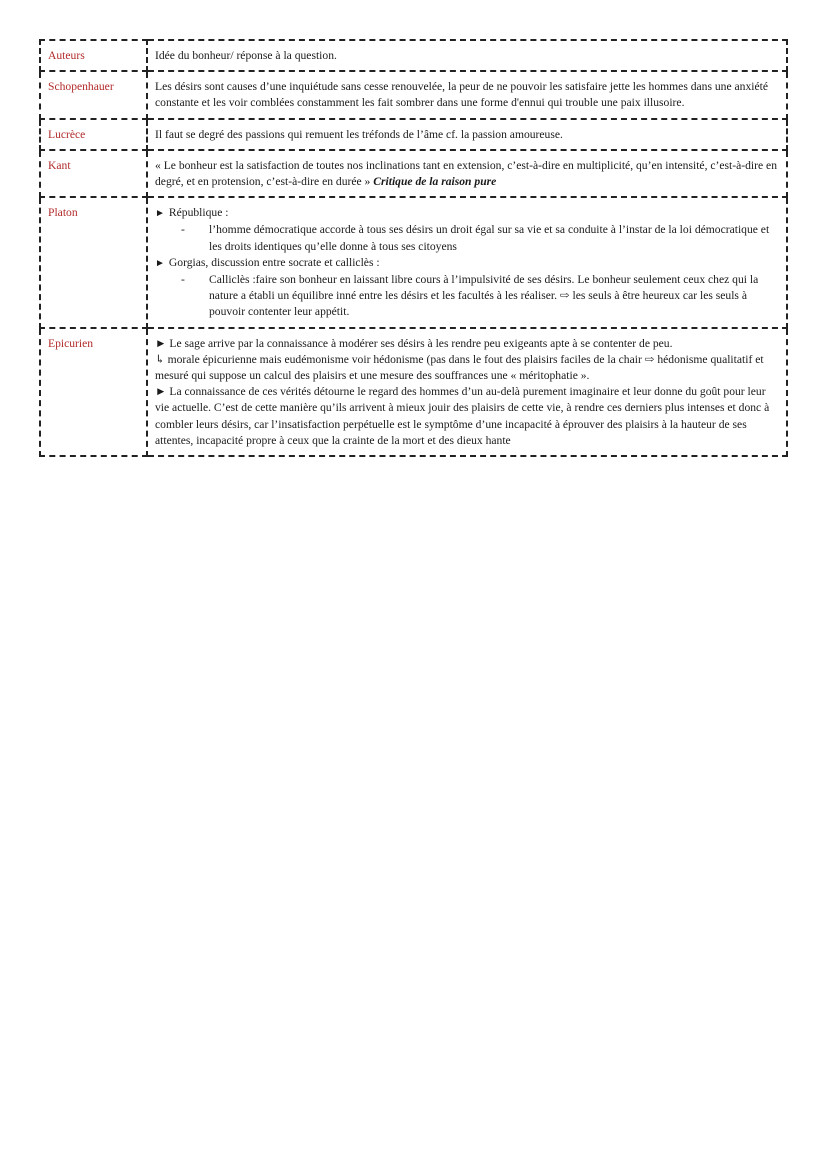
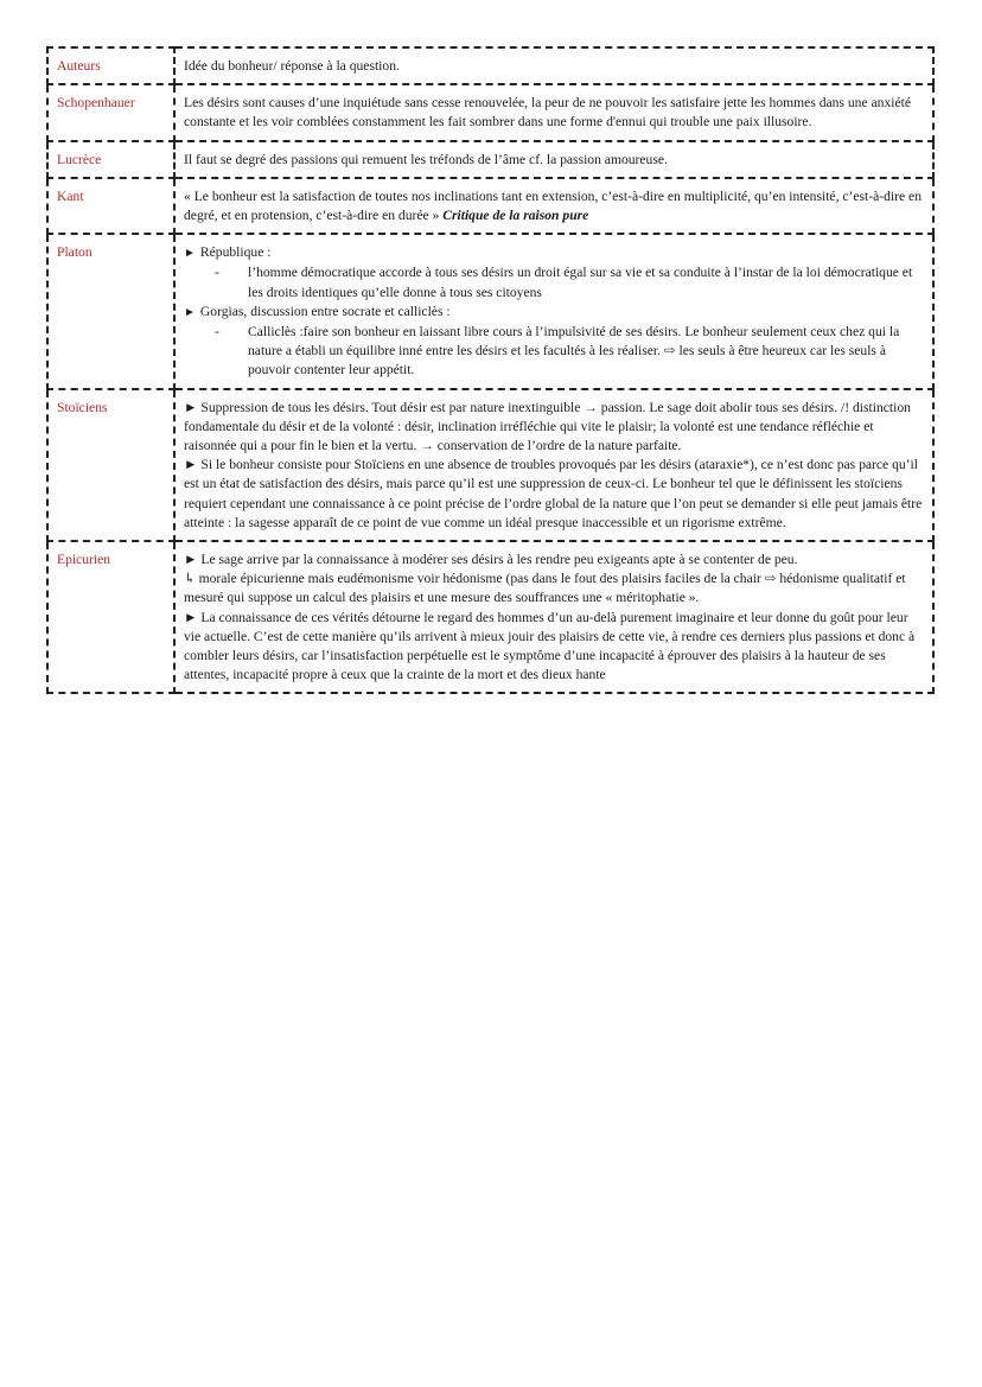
  Auteurs	Idée du bonheur/ réponse à la question.
  Schopenhauer	Les désirs sont causes d’une inquiétude sans cesse renouvelée, la peur de ne pouvoir les satisfaire jette les hommes dans une anxiété constante et les voir comblées constamment les fait sombrer dans une forme d'ennui qui trouble une paix illusoire.
  Lucrèce	Il faut se degré des passions qui remuent les tréfonds de l’âme cf. la passion amoureuse.
  Kant	« Le bonheur est la satisfaction de toutes nos inclinations tant en extension, c’est-à-dire en multiplicité, qu’en intensité, c’est-à-dire en degré, et en protension, c’est-à-dire en durée » Critique de la raison pure
  Platon	► République : - l’homme démocratique accorde à tous ses désirs un droit égal sur sa vie et sa conduite à l’instar de la loi démocratique et les droits identiques qu’elle donne à tous ses citoyens ► Gorgias, discussion entre socrate et calliclès : - Calliclès :faire son bonheur en laissant libre cours à l’impulsivité de ses désirs. Le bonheur seulement ceux chez qui la nature a établi un équilibre inné entre les désirs et les facultés à les réaliser. ⇨ les seuls à être heureux car les seuls à pouvoir contenter leur appétit.
+ Stoïciens	► Suppression de tous les désirs. Tout désir est par nature inextinguible → passion. Le sage doit abolir tous ses désirs. /! distinction fondamentale du désir et de la volonté : désir, inclination irréfléchie qui vite le plaisir; la volonté est une tendance réfléchie et raisonnée qui a pour fin le bien et la vertu. → conservation de l’ordre de la nature parfaite. ► Si le bonheur consiste pour Stoïciens en une absence de troubles provoqués par les désirs (ataraxie*), ce n’est donc pas parce qu’il est un état de satisfaction des désirs, mais parce qu’il est une suppression de ceux-ci. Le bonheur tel que le définissent les stoïciens requiert cependant une connaissance à ce point précise de l’ordre global de la nature que l’on peut se demander si elle peut jamais être atteinte : la sagesse apparaît de ce point de vue comme un idéal presque inaccessible et un rigorisme extrême.
- Epicurien	► Le sage arrive par la connaissance à modérer ses désirs à les rendre peu exigeants apte à se contenter de peu. ↳ morale épicurienne mais eudémonisme voir hédonisme (pas dans le fout des plaisirs faciles de la chair ⇨ hédonisme qualitatif et mesuré qui suppose un calcul des plaisirs et une mesure des souffrances une « méritophatie ». ► La connaissance de ces vérités détourne le regard des hommes d’un au-delà purement imaginaire et leur donne du goût pour leur vie actuelle. C’est de cette manière qu’ils arrivent à mieux jouir des plaisirs de cette vie, à rendre ces derniers plus intenses et donc à combler leurs désirs, car l’insatisfaction perpétuelle est le symptôme d’une incapacité à éprouver des plaisirs à la hauteur de ses attentes, incapacité propre à ceux que la crainte de la mort et des dieux hante
+ Epicurien	► Le sage arrive par la connaissance à modérer ses désirs à les rendre peu exigeants apte à se contenter de peu. ↳ morale épicurienne mais eudémonisme voir hédonisme (pas dans le fout des plaisirs faciles de la chair ⇨ hédonisme qualitatif et mesuré qui suppose un calcul des plaisirs et une mesure des souffrances une « méritophatie ». ► La connaissance de ces vérités détourne le regard des hommes d’un au-delà purement imaginaire et leur donne du goût pour leur vie actuelle. C’est de cette manière qu’ils arrivent à mieux jouir des plaisirs de cette vie, à rendre ces derniers plus passions et donc à combler leurs désirs, car l’insatisfaction perpétuelle est le symptôme d’une incapacité à éprouver des plaisirs à la hauteur de ses attentes, incapacité propre à ceux que la crainte de la mort et des dieux hante
